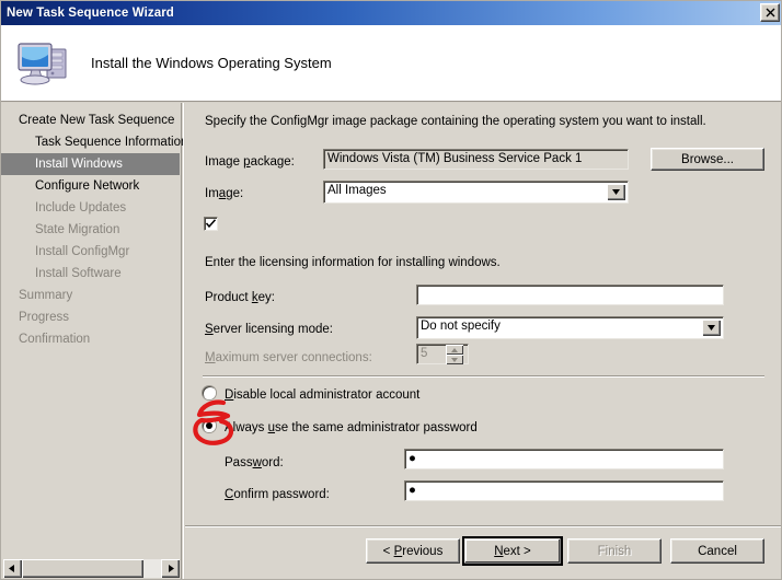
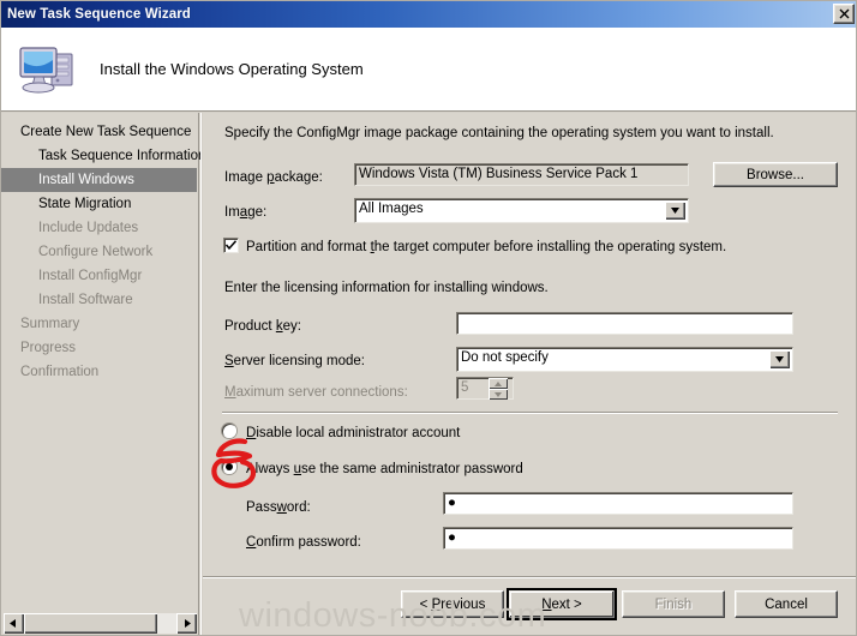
  New Task Sequence Wizard
  Install the Windows Operating System
  Create New Task Sequence
  Task Sequence Informatio
  Install Windows
- Configure Network
+ State Migration
  Include Updates
- State Migration
+ Configure Network
  Install ConfigMgr
  Install Software
  Summary
  Progress
  Confirmation
  Specify the ConfigMgr image package containing the operating system you want to install.
  Image package:
  Windows Vista (TM) Business Service Pack 1
  Browse...
  Image:
  All Images
+ Partition and format the target computer before installing the operating system.
  Enter the licensing information for installing windows.
  Product key:
  Server licensing mode:
  Do not specify
  Maximum server connections:
  5
  Disable local administrator account
  lways use the same administrator password
  Password:
  ●
  Confirm password:
  ●
  < Previous
  Next >
  Finish
  Cancel
+ windows-noob.com
